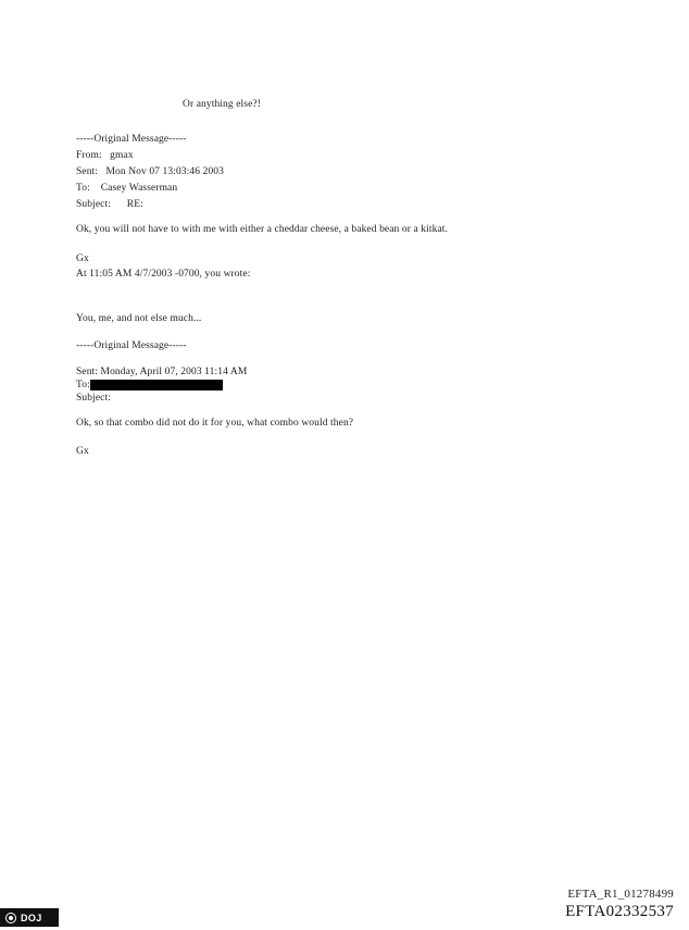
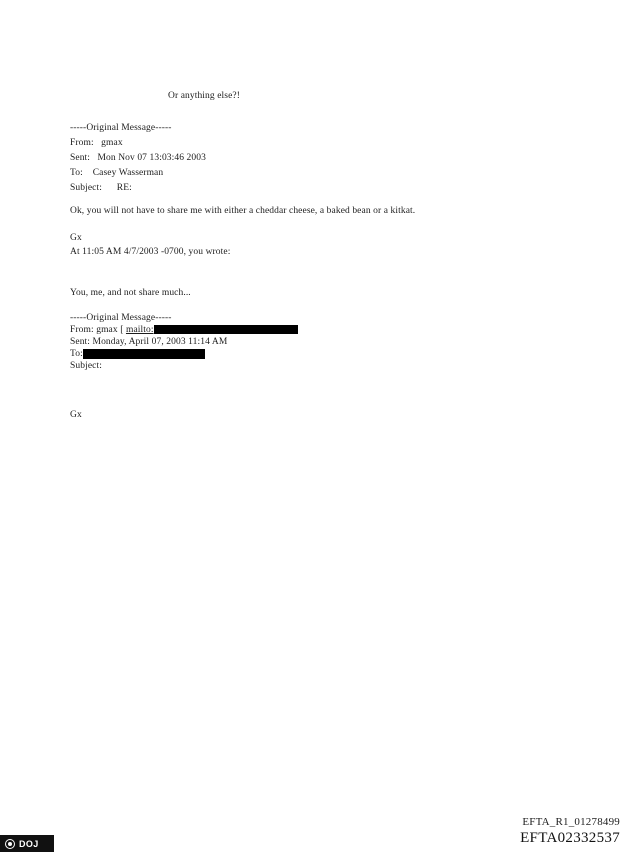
  Or anything else?!
  -----Original Message-----
  From: gmax
  Sent: Mon Nov 07 13:03:46 2003
  To: Casey Wasserman
  Subject: RE:
- Ok, you will not have to with me with either a cheddar cheese, a baked bean or a kitkat.
+ Ok, you will not have to share me with either a cheddar cheese, a baked bean or a kitkat.
  Gx
  At 11:05 AM 4/7/2003 -0700, you wrote:
- You, me, and not else much...
+ You, me, and not share much...
  -----Original Message-----
+ From: gmax [ mailto:
  Sent: Monday, April 07, 2003 11:14 AM
  To:
  Subject:
- Ok, so that combo did not do it for you, what combo would then?
  Gx
  EFTA_R1_01278499
  EFTA02332537
  DOJ
